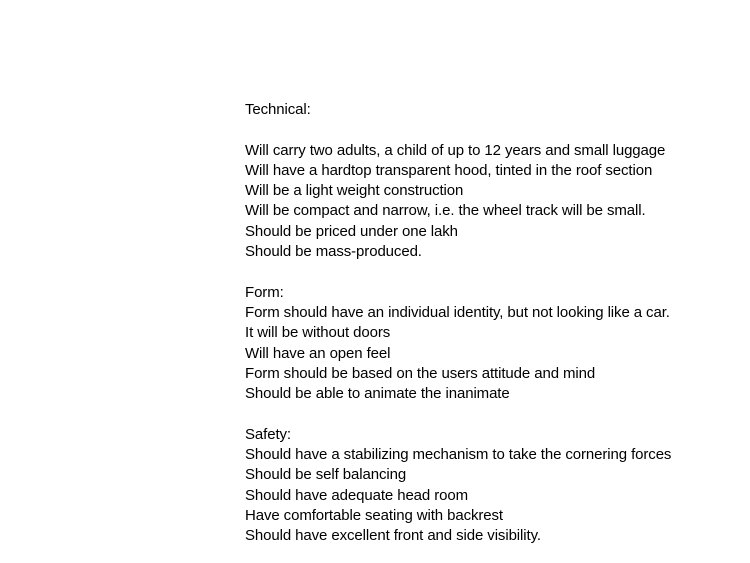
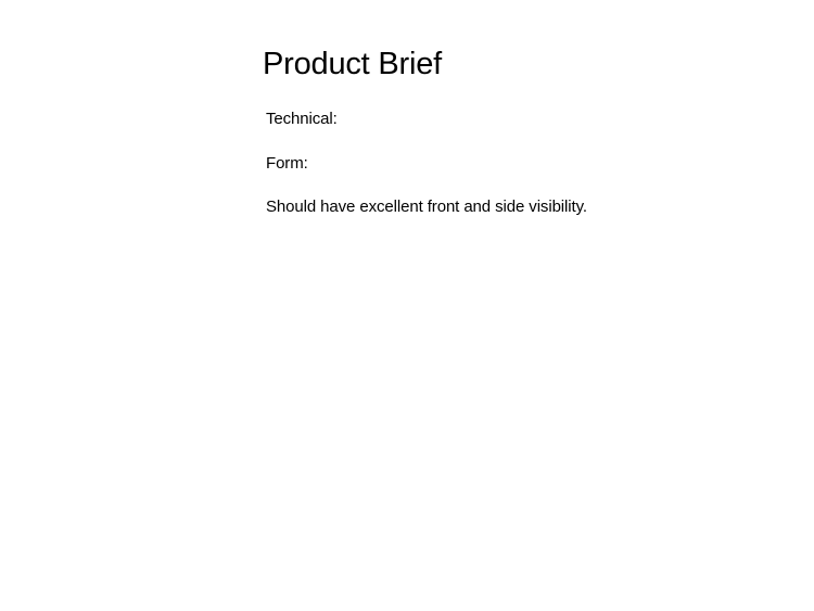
+ Product Brief
  Technical:
- Will carry two adults, a child of up to 12 years and small luggage
- Will have a hardtop transparent hood, tinted in the roof section
- Will be a light weight construction
- Will be compact and narrow, i.e. the wheel track will be small.
- Should be priced under one lakh
- Should be mass-produced.
  Form:
- Form should have an individual identity, but not looking like a car.
- It will be without doors
- Will have an open feel
- Form should be based on the users attitude and mind
- Should be able to animate the inanimate
- Safety:
- Should have a stabilizing mechanism to take the cornering forces
- Should be self balancing
- Should have adequate head room
- Have comfortable seating with backrest
  Should have excellent front and side visibility.
